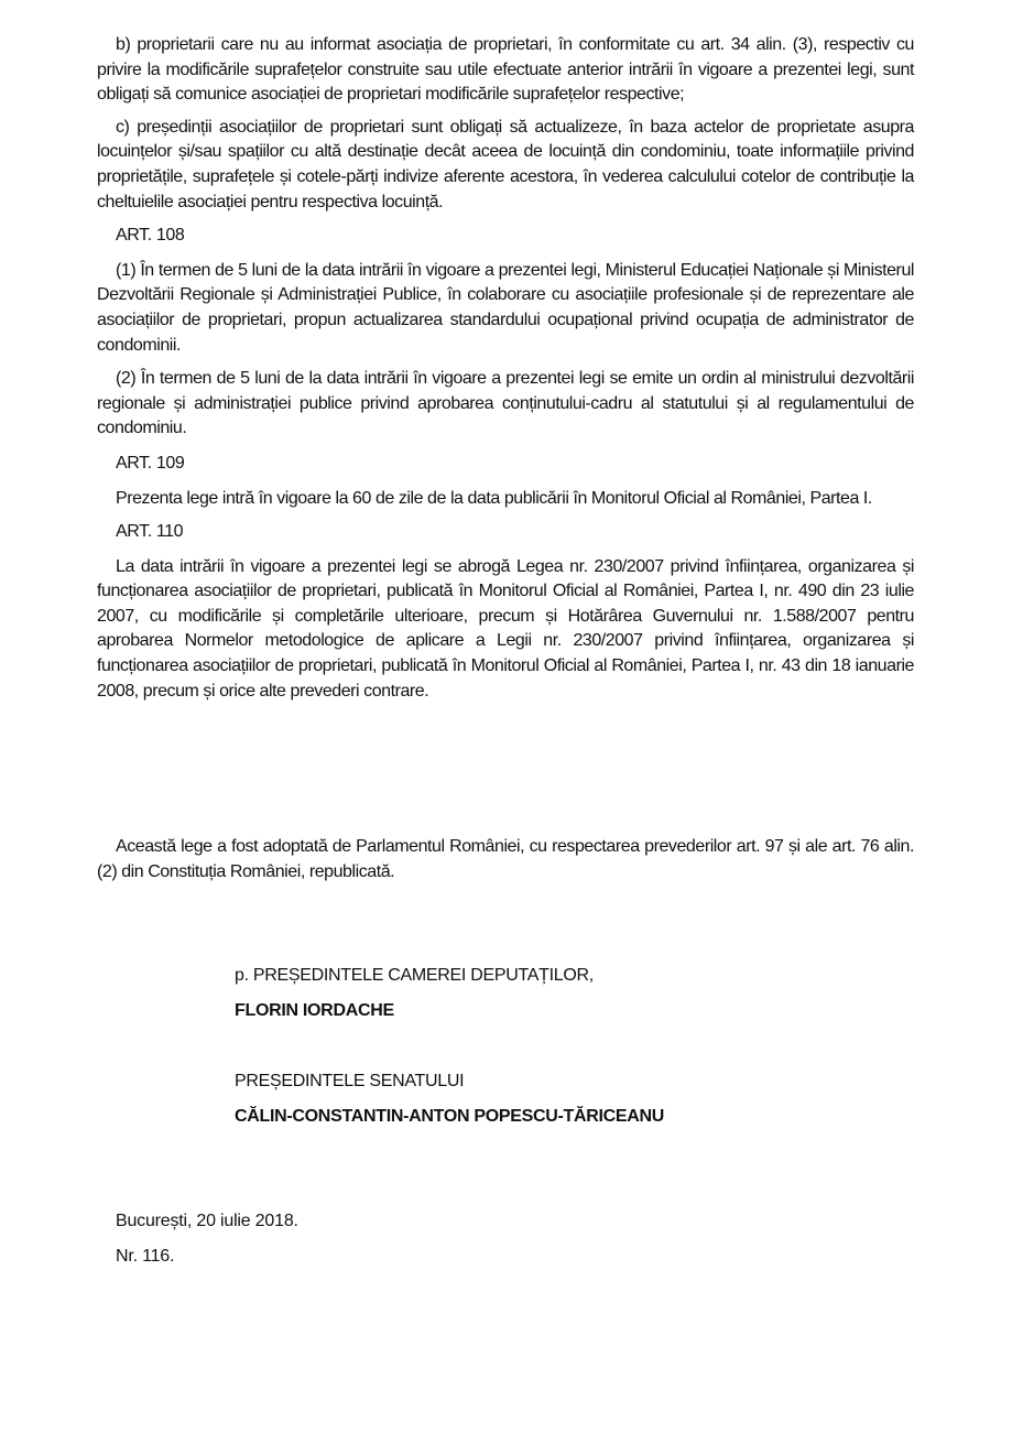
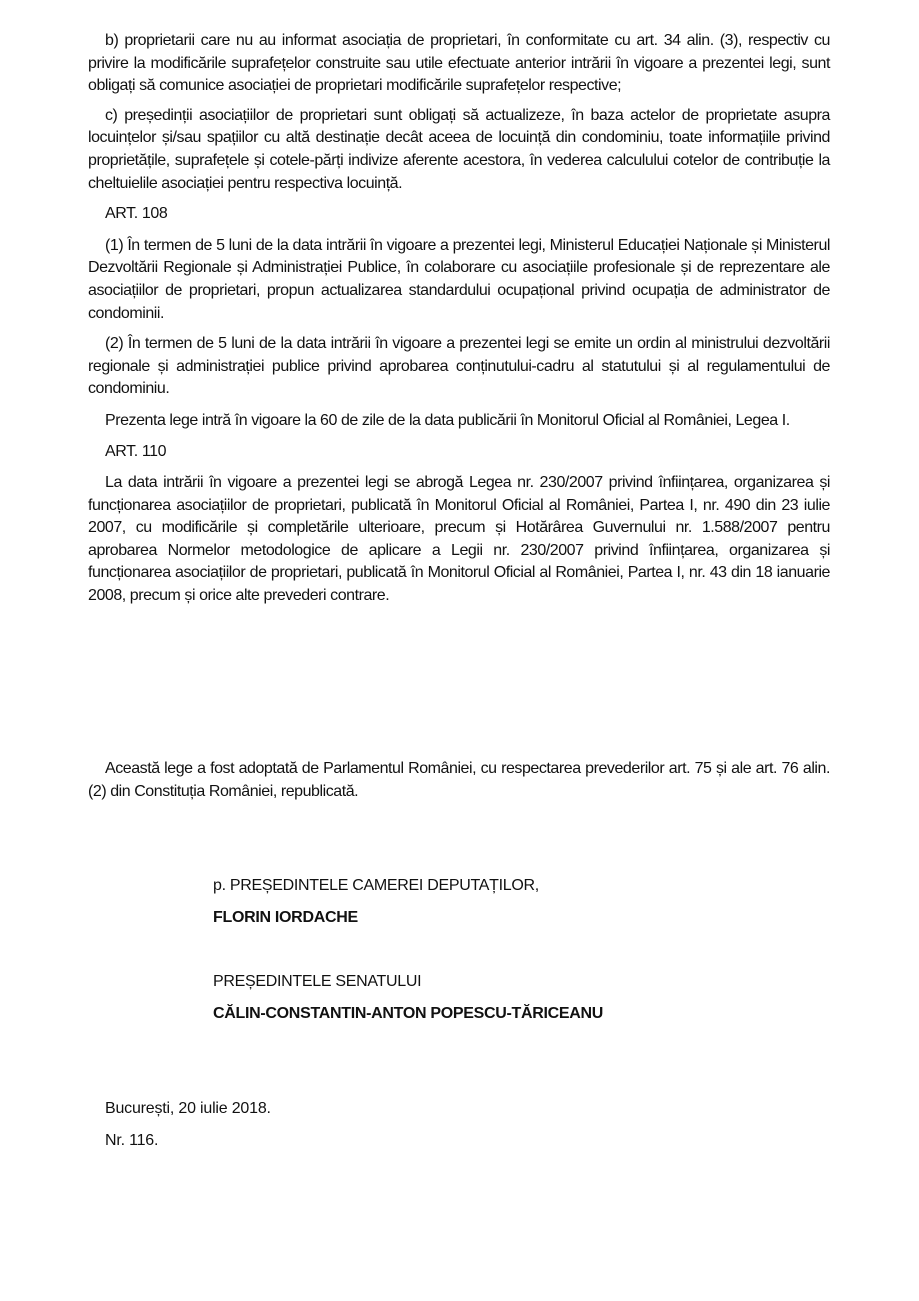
  b) proprietarii care nu au informat asociația de proprietari, în conformitate cu art. 34 alin. (3), respectiv cu privire la modificările suprafețelor construite sau utile efectuate anterior intrării în vigoare a prezentei legi, sunt obligați să comunice asociației de proprietari modificările suprafețelor respective;
  c) președinții asociațiilor de proprietari sunt obligați să actualizeze, în baza actelor de proprietate asupra locuințelor și/sau spațiilor cu altă destinație decât aceea de locuință din condominiu, toate informațiile privind proprietățile, suprafețele și cotele-părți indivize aferente acestora, în vederea calculului cotelor de contribuție la cheltuielile asociației pentru respectiva locuință.
  ART. 108
  (1) În termen de 5 luni de la data intrării în vigoare a prezentei legi, Ministerul Educației Naționale și Ministerul Dezvoltării Regionale și Administrației Publice, în colaborare cu asociațiile profesionale și de reprezentare ale asociațiilor de proprietari, propun actualizarea standardului ocupațional privind ocupația de administrator de condominii.
  (2) În termen de 5 luni de la data intrării în vigoare a prezentei legi se emite un ordin al ministrului dezvoltării regionale și administrației publice privind aprobarea conținutului-cadru al statutului și al regulamentului de condominiu.
- ART. 109
- Prezenta lege intră în vigoare la 60 de zile de la data publicării în Monitorul Oficial al României, Partea I.
+ Prezenta lege intră în vigoare la 60 de zile de la data publicării în Monitorul Oficial al României, Legea I.
  ART. 110
  La data intrării în vigoare a prezentei legi se abrogă Legea nr. 230/2007 privind înființarea, organizarea și funcționarea asociațiilor de proprietari, publicată în Monitorul Oficial al României, Partea I, nr. 490 din 23 iulie 2007, cu modificările și completările ulterioare, precum și Hotărârea Guvernului nr. 1.588/2007 pentru aprobarea Normelor metodologice de aplicare a Legii nr. 230/2007 privind înființarea, organizarea și funcționarea asociațiilor de proprietari, publicată în Monitorul Oficial al României, Partea I, nr. 43 din 18 ianuarie 2008, precum și orice alte prevederi contrare.
- Această lege a fost adoptată de Parlamentul României, cu respectarea prevederilor art. 97 și ale art. 76 alin. (2) din Constituția României, republicată.
+ Această lege a fost adoptată de Parlamentul României, cu respectarea prevederilor art. 75 și ale art. 76 alin. (2) din Constituția României, republicată.
  p. PREȘEDINTELE CAMEREI DEPUTAȚILOR,
  FLORIN IORDACHE
  PREȘEDINTELE SENATULUI
  CĂLIN-CONSTANTIN-ANTON POPESCU-TĂRICEANU
  București, 20 iulie 2018.
  Nr. 116.
